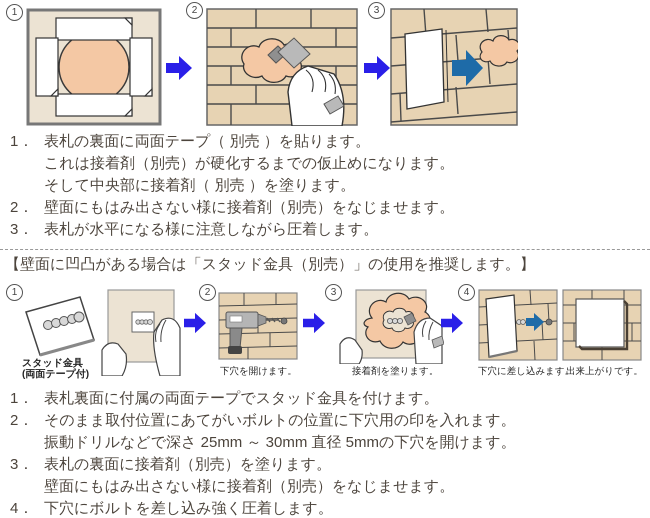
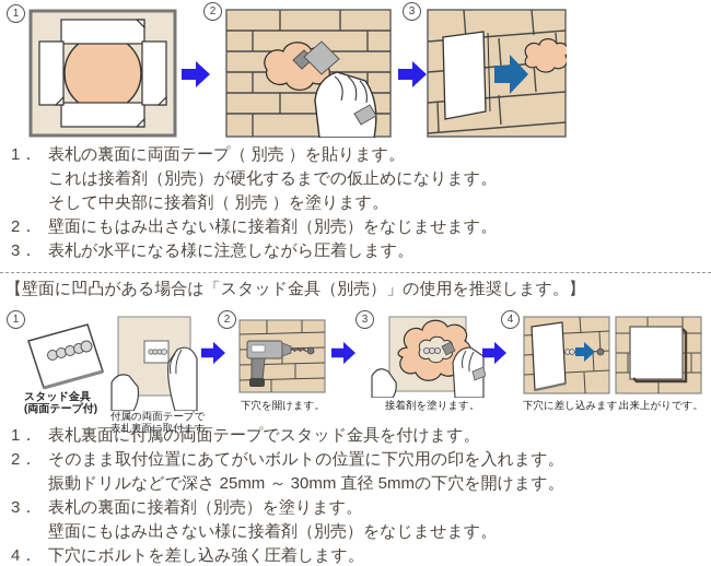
  1
  2
  3
  1．
  表札の裏面に両面テープ（ 別売 ）を貼ります。
  これは接着剤（別売）が硬化するまでの仮止めになります。
  そして中央部に接着剤（ 別売 ）を塗ります。
  2．
  壁面にもはみ出さない様に接着剤（別売）をなじませます。
  3．
  表札が水平になる様に注意しながら圧着します。
  【壁面に凹凸がある場合は「スタッド金具（別売）」の使用を推奨します。】
  1
  スタッド金具
  (両面テープ付)
+ 付属の両面テープで
+ 表札裏面に取付ます。
  2
  下穴を開けます。
  3
  接着剤を塗ります。
  4
  下穴に差し込みます。
  出来上がりです。
  1．
  表札裏面に付属の両面テープでスタッド金具を付けます。
  2．
  そのまま取付位置にあてがいボルトの位置に下穴用の印を入れます。
  振動ドリルなどで深さ 25mm ～ 30mm 直径 5mmの下穴を開けます。
  3．
  表札の裏面に接着剤（別売）を塗ります。
  壁面にもはみ出さない様に接着剤（別売）をなじませます。
  4．
  下穴にボルトを差し込み強く圧着します。
